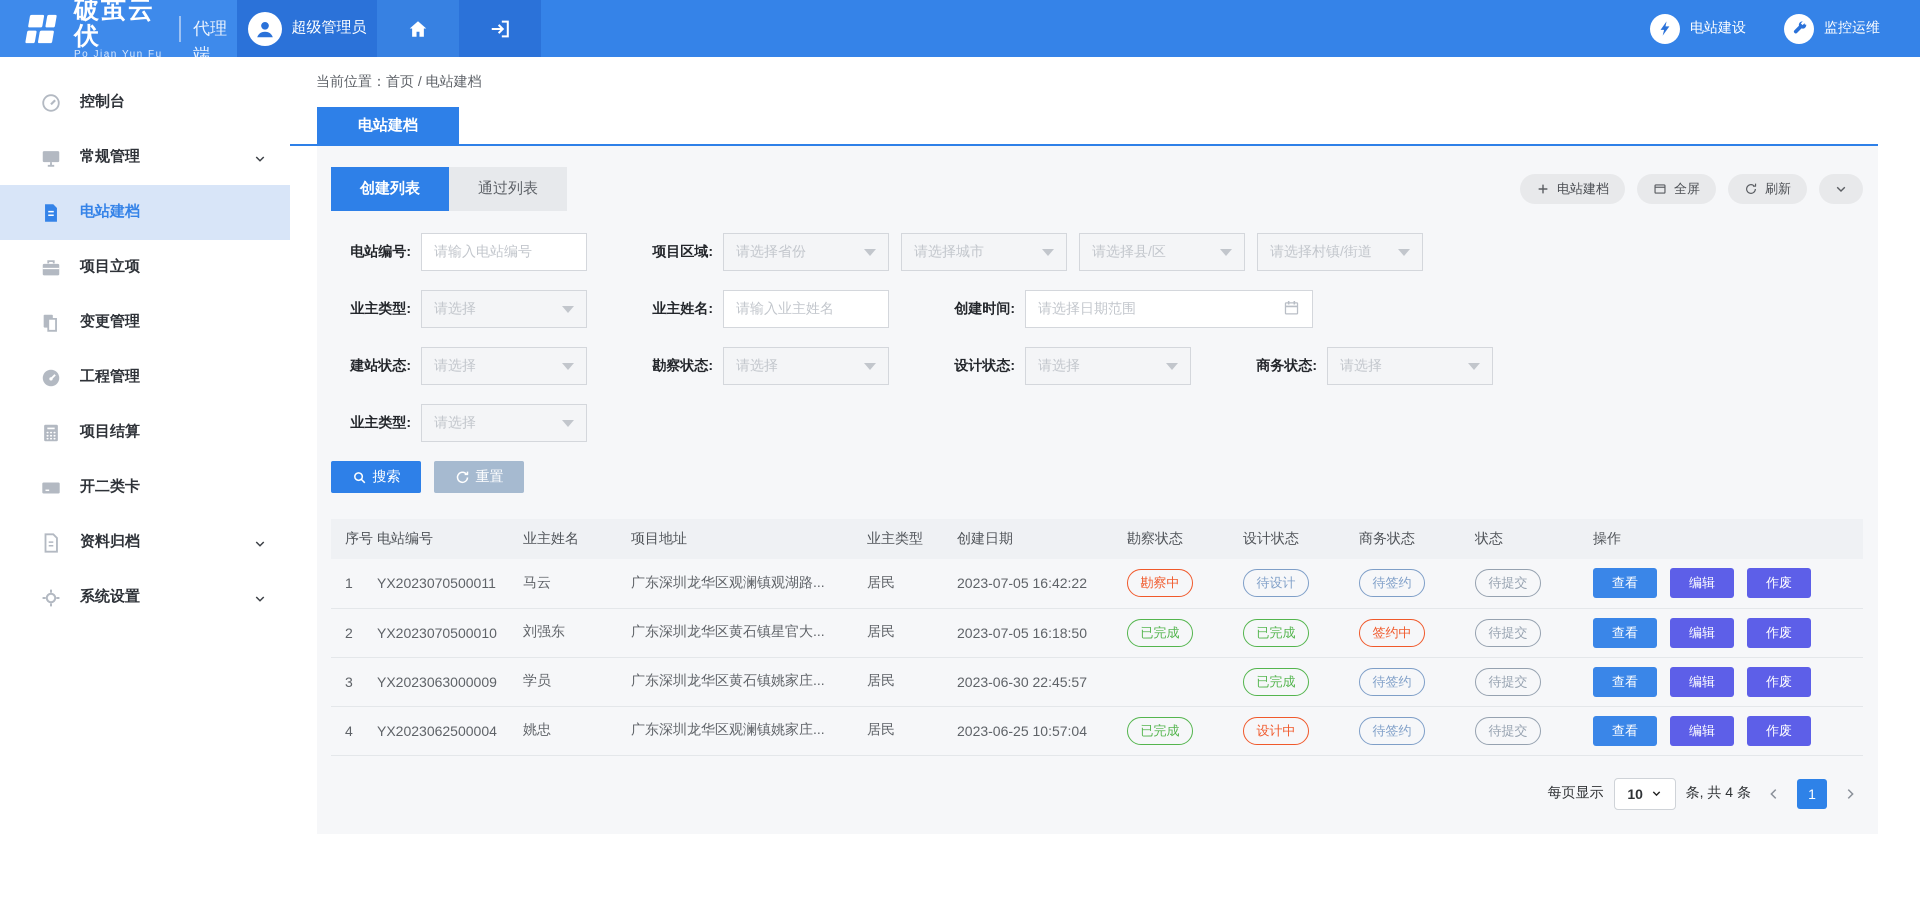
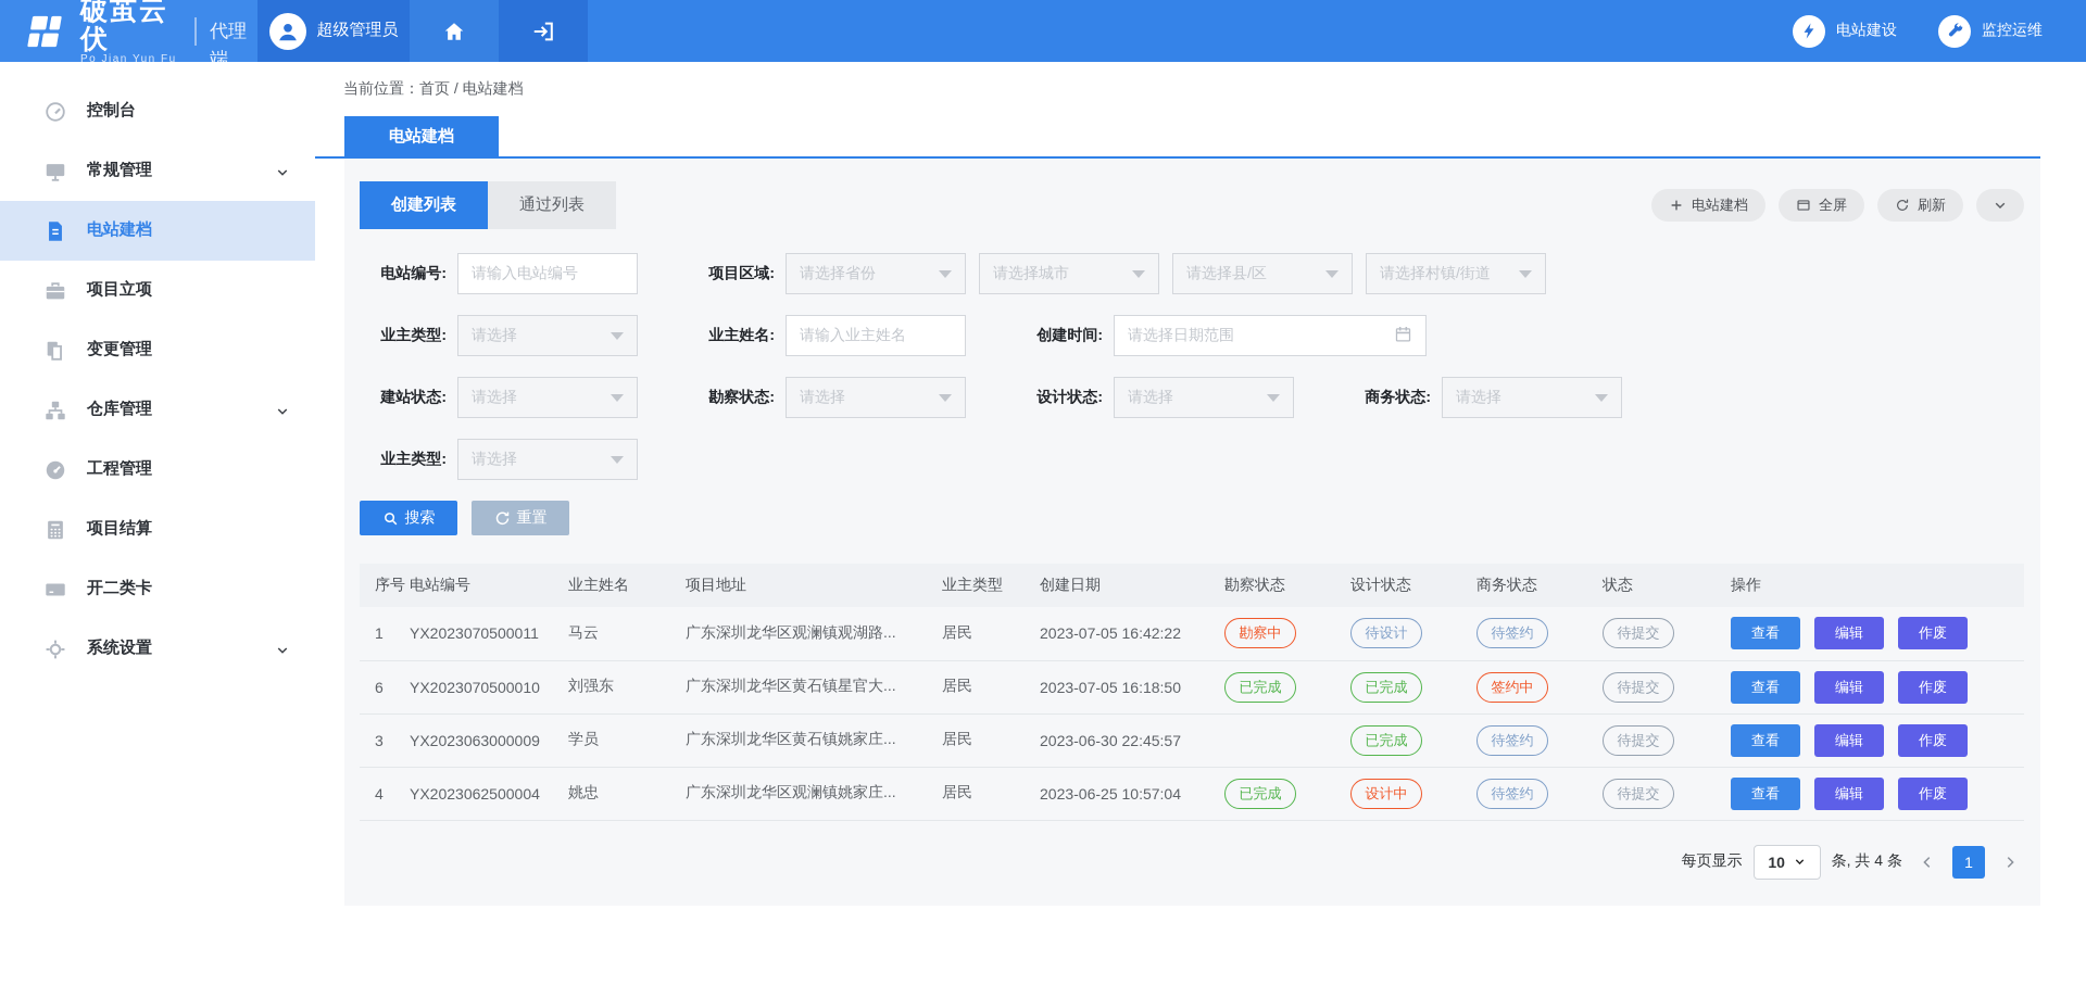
  破茧云伏
  Po Jian Yun Fu
  代理端
  超级管理员
  电站建设
  监控运维
  控制台
  常规管理
  电站建档
  项目立项
  变更管理
+ 仓库管理
  工程管理
  项目结算
  开二类卡
- 资料归档
  系统设置
  当前位置：首页 / 电站建档
  电站建档
  创建列表
  通过列表
  电站建档
  全屏
  刷新
  电站编号:
  请输入电站编号
  项目区域:
  请选择省份
  请选择城市
  请选择县/区
  请选择村镇/街道
  业主类型:
  请选择
  业主姓名:
  请输入业主姓名
  创建时间:
  请选择日期范围
  建站状态:
  请选择
  勘察状态:
  请选择
  设计状态:
  请选择
  商务状态:
  请选择
  业主类型:
  请选择
  搜索
  重置
  序号	电站编号	业主姓名	项目地址	业主类型	创建日期	勘察状态	设计状态	商务状态	状态	操作
  1	YX2023070500011	马云	广东深圳龙华区观澜镇观湖路...	居民	2023-07-05 16:42:22	勘察中	待设计	待签约	待提交	查看 编辑 作废
- 2	YX2023070500010	刘强东	广东深圳龙华区黄石镇星官大...	居民	2023-07-05 16:18:50	已完成	已完成	签约中	待提交	查看 编辑 作废
+ 6	YX2023070500010	刘强东	广东深圳龙华区黄石镇星官大...	居民	2023-07-05 16:18:50	已完成	已完成	签约中	待提交	查看 编辑 作废
  3	YX2023063000009	学员	广东深圳龙华区黄石镇姚家庄...	居民	2023-06-30 22:45:57		已完成	待签约	待提交	查看 编辑 作废
  4	YX2023062500004	姚忠	广东深圳龙华区观澜镇姚家庄...	居民	2023-06-25 10:57:04	已完成	设计中	待签约	待提交	查看 编辑 作废
  每页显示
  10
  条, 共 4 条
  1
